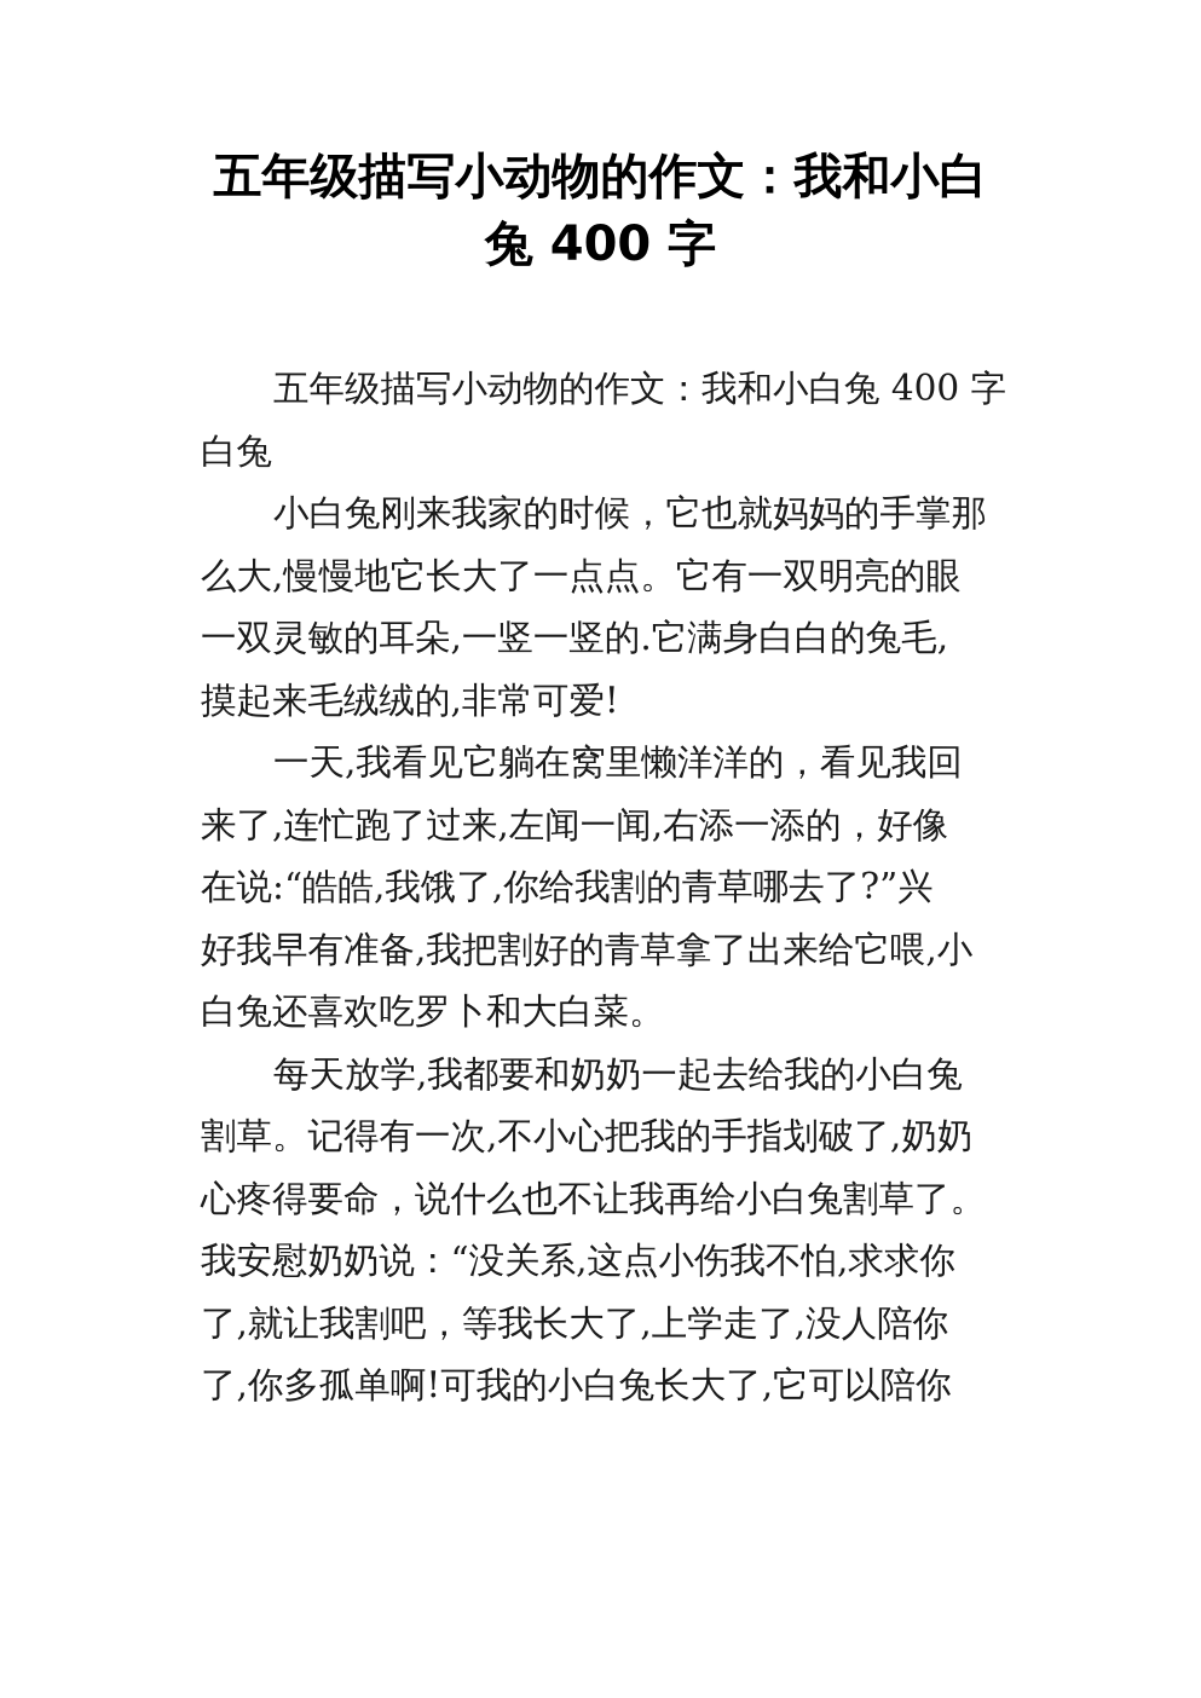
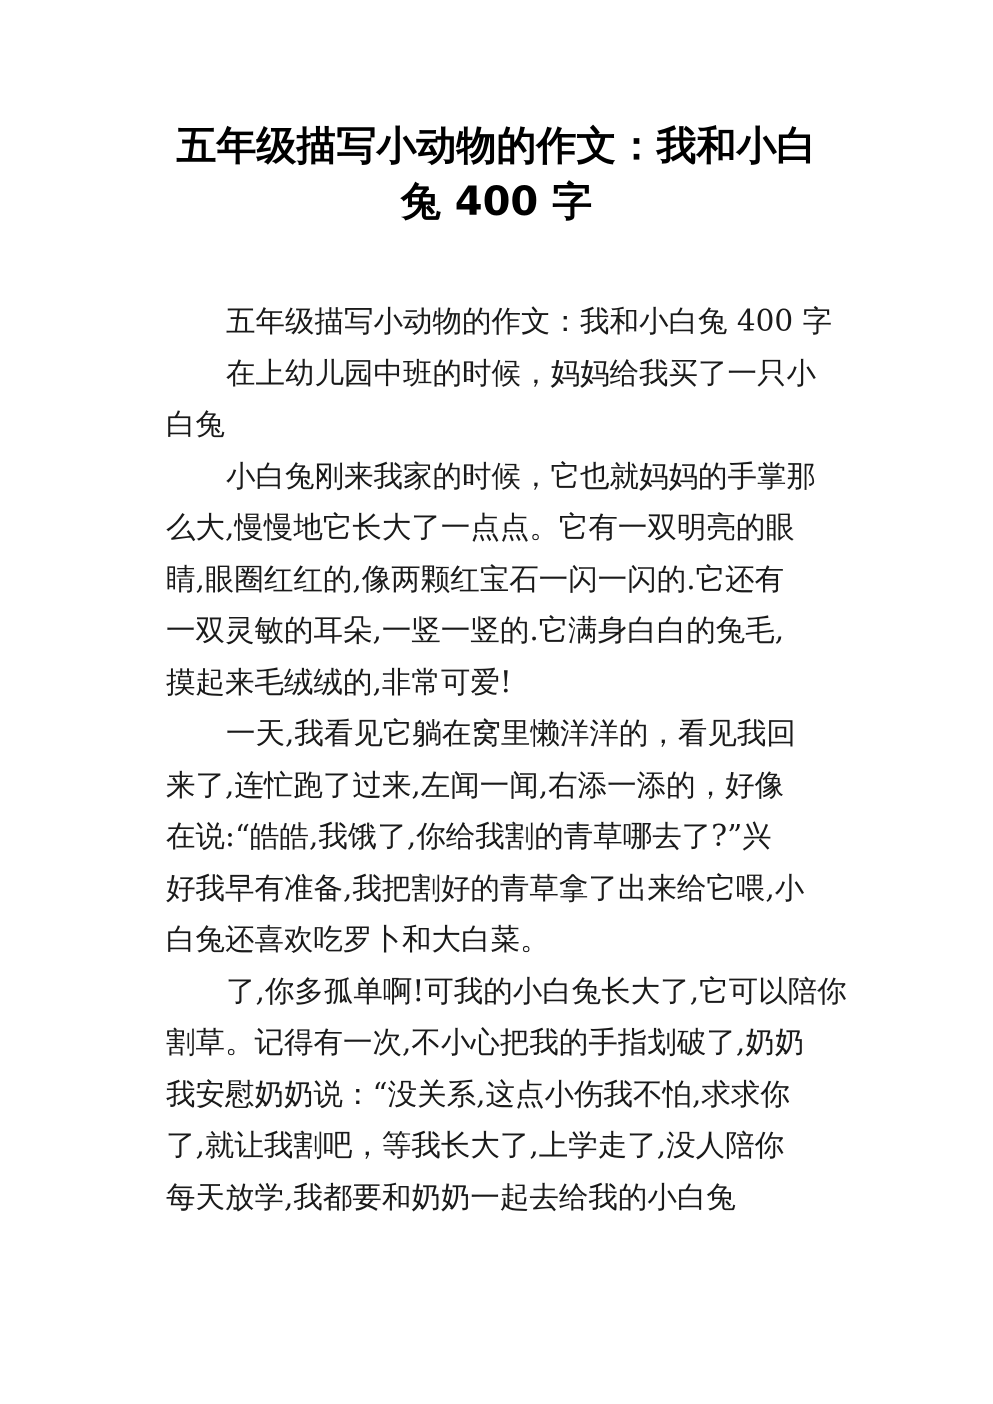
  五年级描写小动物的作文：我和小白
  兔 400 字
  五年级描写小动物的作文：我和小白兔 400 字
+ 在上幼儿园中班的时候，妈妈给我买了一只小
  白兔
  小白兔刚来我家的时候，它也就妈妈的手掌那
  么大,慢慢地它长大了一点点。它有一双明亮的眼
+ 睛,眼圈红红的,像两颗红宝石一闪一闪的.它还有
  一双灵敏的耳朵,一竖一竖的.它满身白白的兔毛,
  摸起来毛绒绒的,非常可爱!
  一天,我看见它躺在窝里懒洋洋的，看见我回
  来了,连忙跑了过来,左闻一闻,右添一添的，好像
  在说:“皓皓,我饿了,你给我割的青草哪去了?”兴
  好我早有准备,我把割好的青草拿了出来给它喂,小
  白兔还喜欢吃罗卜和大白菜。
- 每天放学,我都要和奶奶一起去给我的小白兔
+ 了,你多孤单啊!可我的小白兔长大了,它可以陪你
  割草。记得有一次,不小心把我的手指划破了,奶奶
- 心疼得要命，说什么也不让我再给小白兔割草了。
  我安慰奶奶说：“没关系,这点小伤我不怕,求求你
  了,就让我割吧，等我长大了,上学走了,没人陪你
- 了,你多孤单啊!可我的小白兔长大了,它可以陪你
+ 每天放学,我都要和奶奶一起去给我的小白兔
